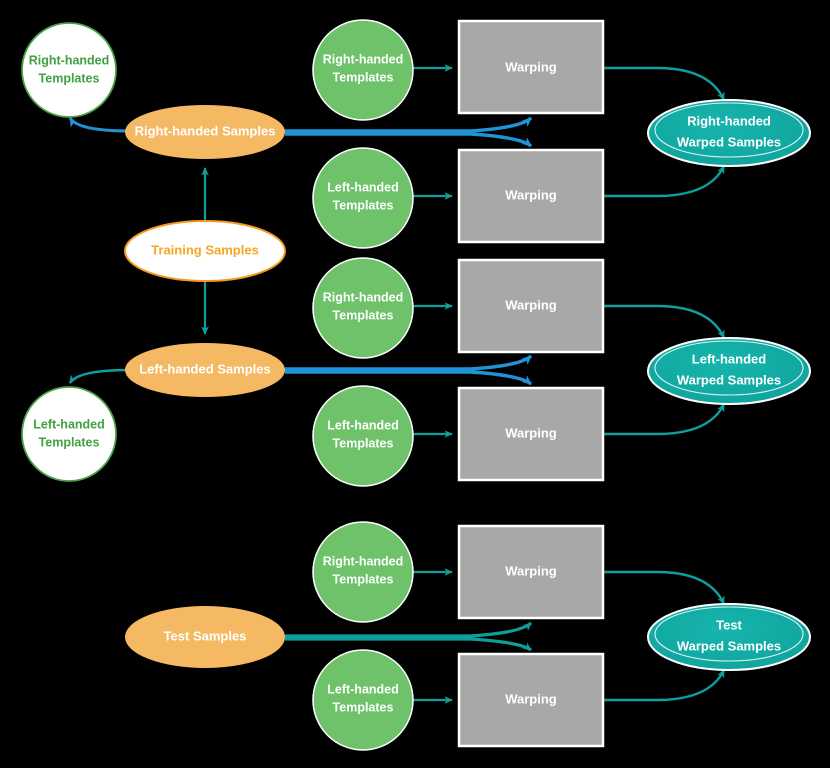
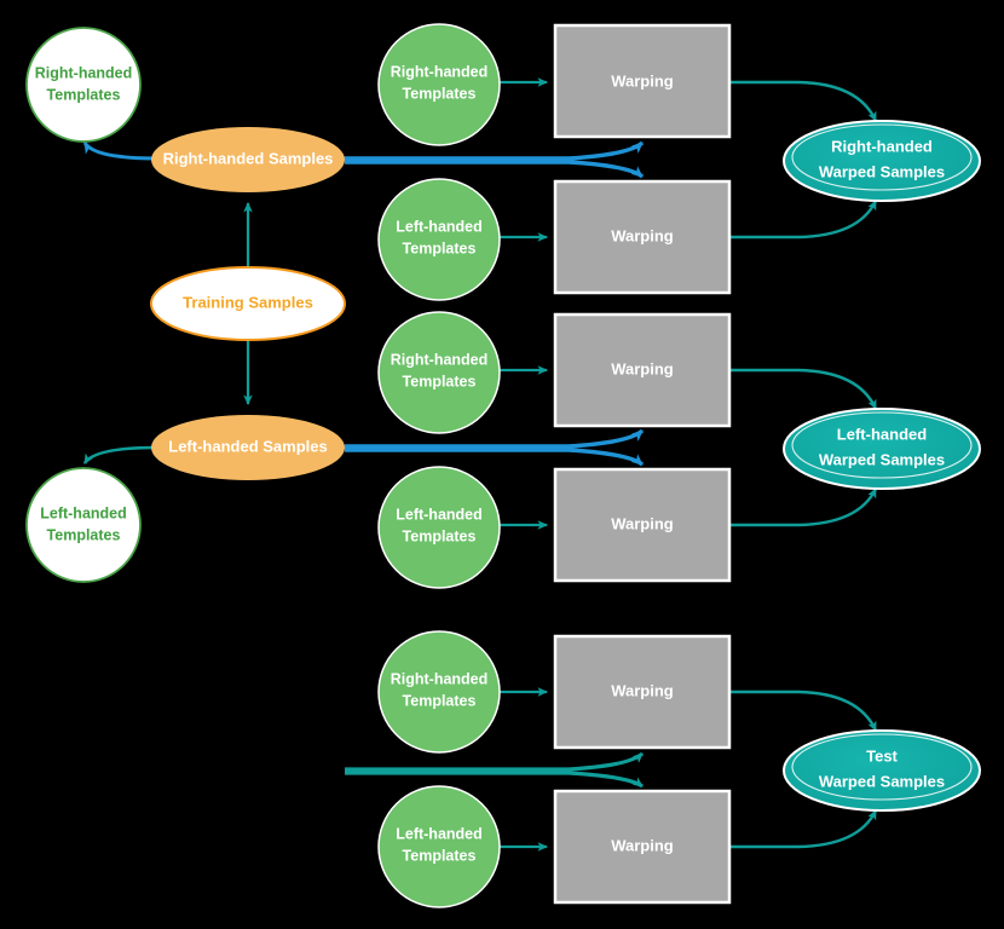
  Right-handed
  Templates
  Left-handed
  Templates
  Right-handed Samples
  Training Samples
  Left-handed Samples
- Test Samples
  Right-handed
  Templates
  Left-handed
  Templates
  Right-handed
  Templates
  Left-handed
  Templates
  Right-handed
  Templates
  Left-handed
  Templates
  Warping
  Warping
  Warping
  Warping
  Warping
  Warping
  Right-handed
  Warped Samples
  Left-handed
  Warped Samples
  Test
  Warped Samples
